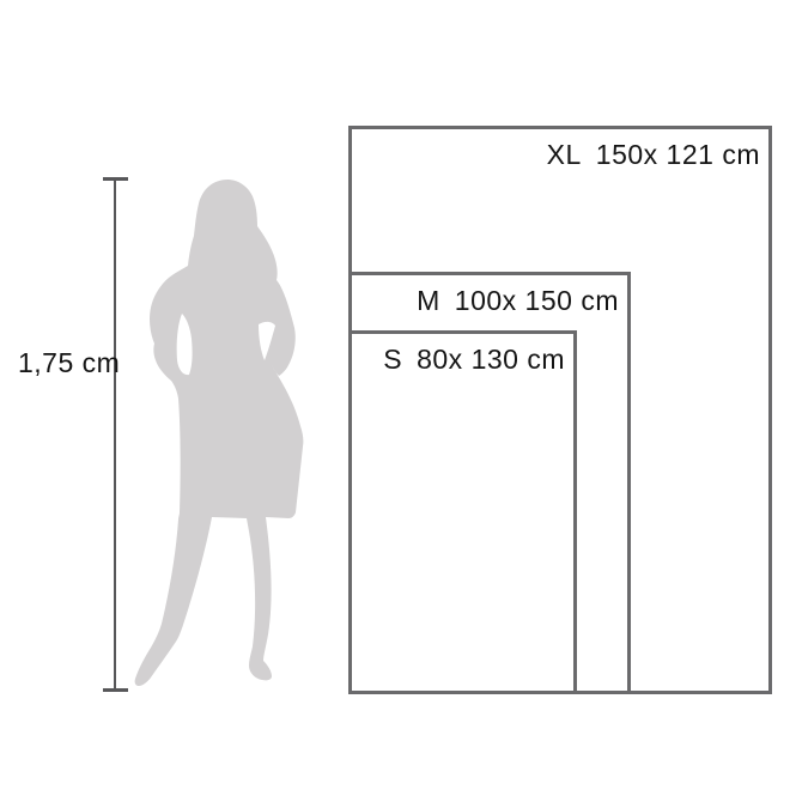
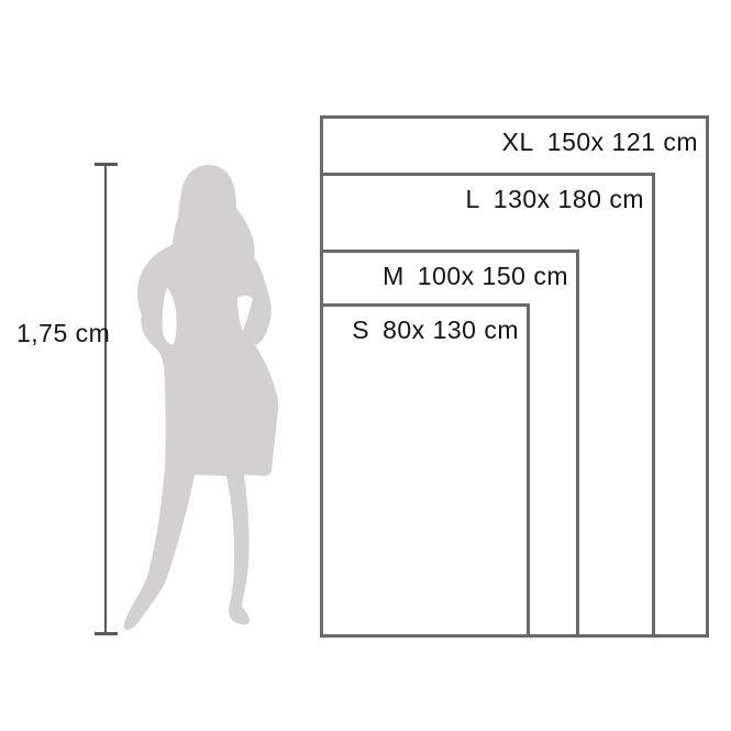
  1,75 cm
  XL 150x 121 cm
+ L 130x 180 cm
  M 100x 150 cm
  S 80x 130 cm
